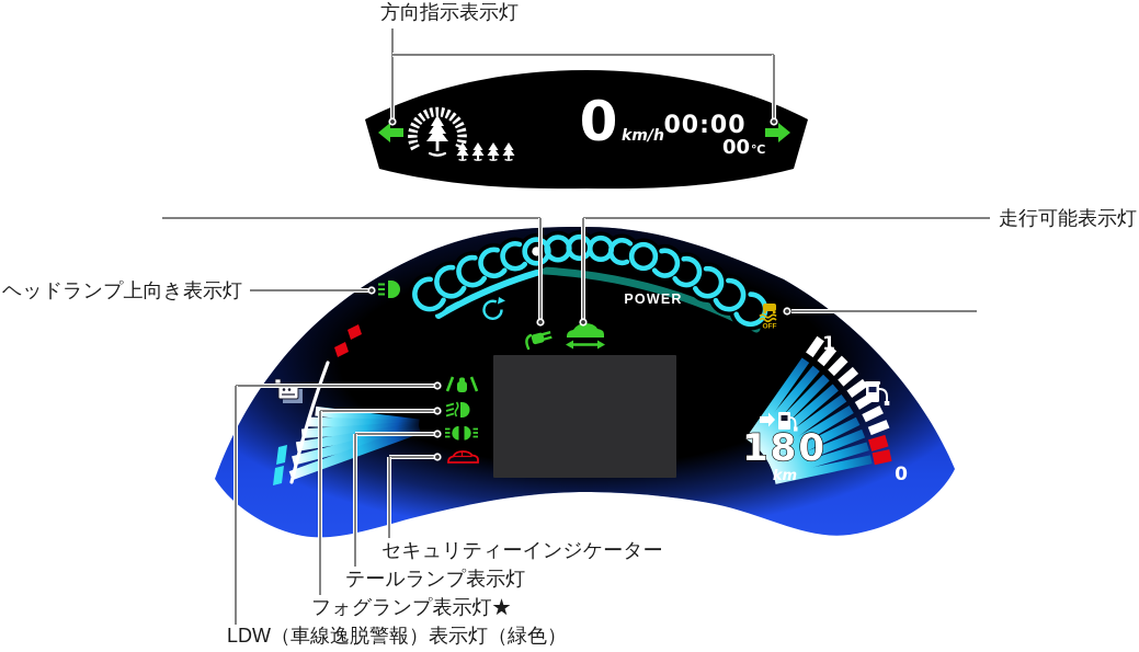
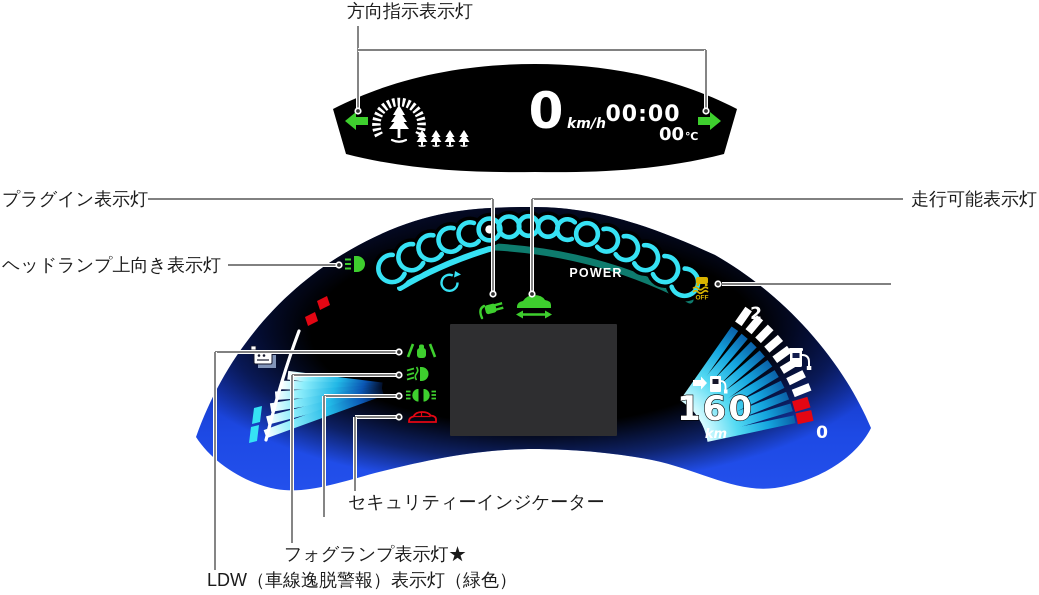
  0
  km/h
  00:00
  00
  ℃
  POWER
- 1
+ 2
  0
- 180
+ 160
  km
  方向指示表示灯
+ プラグイン表示灯
  ヘッドランプ上向き表示灯
  走行可能表示灯
  セキュリティーインジケーター
- テールランプ表示灯
  フォグランプ表示灯★
  LDW（車線逸脱警報）表示灯（緑色）
